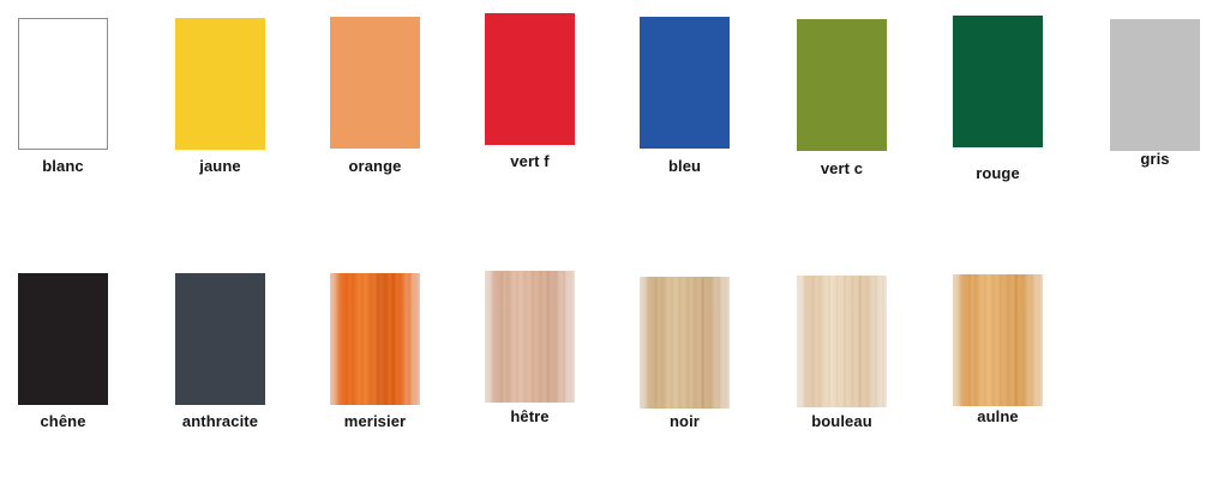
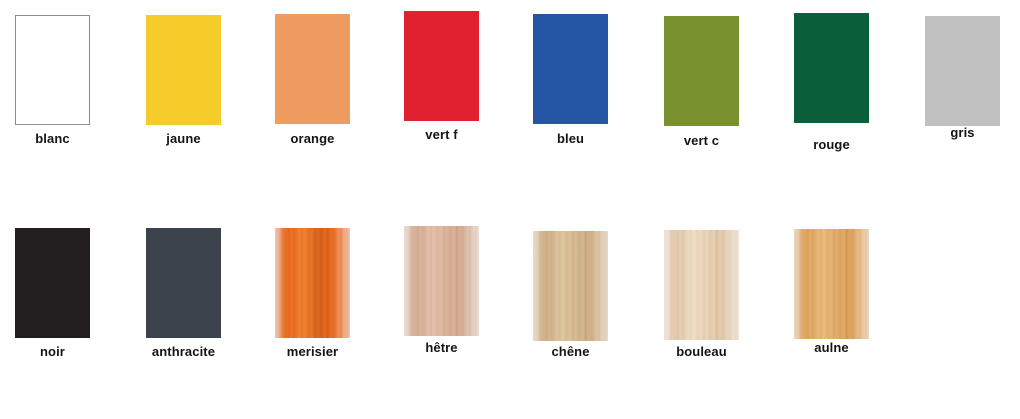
  blanc
  jaune
  orange
  vert f
  bleu
  vert c
  rouge
  gris
- chêne
+ noir
  anthracite
  merisier
  hêtre
- noir
+ chêne
  bouleau
  aulne
